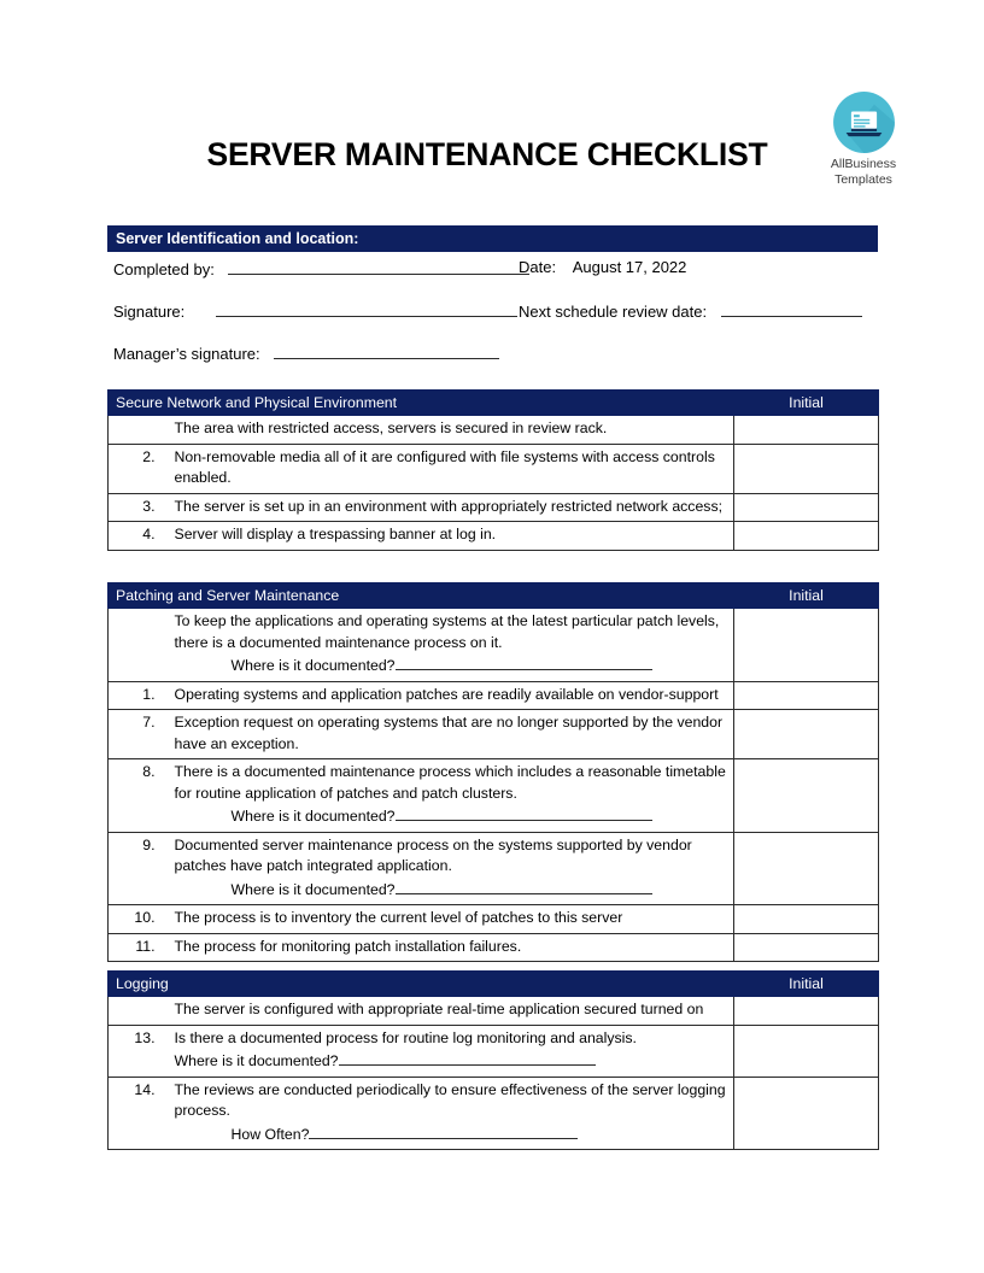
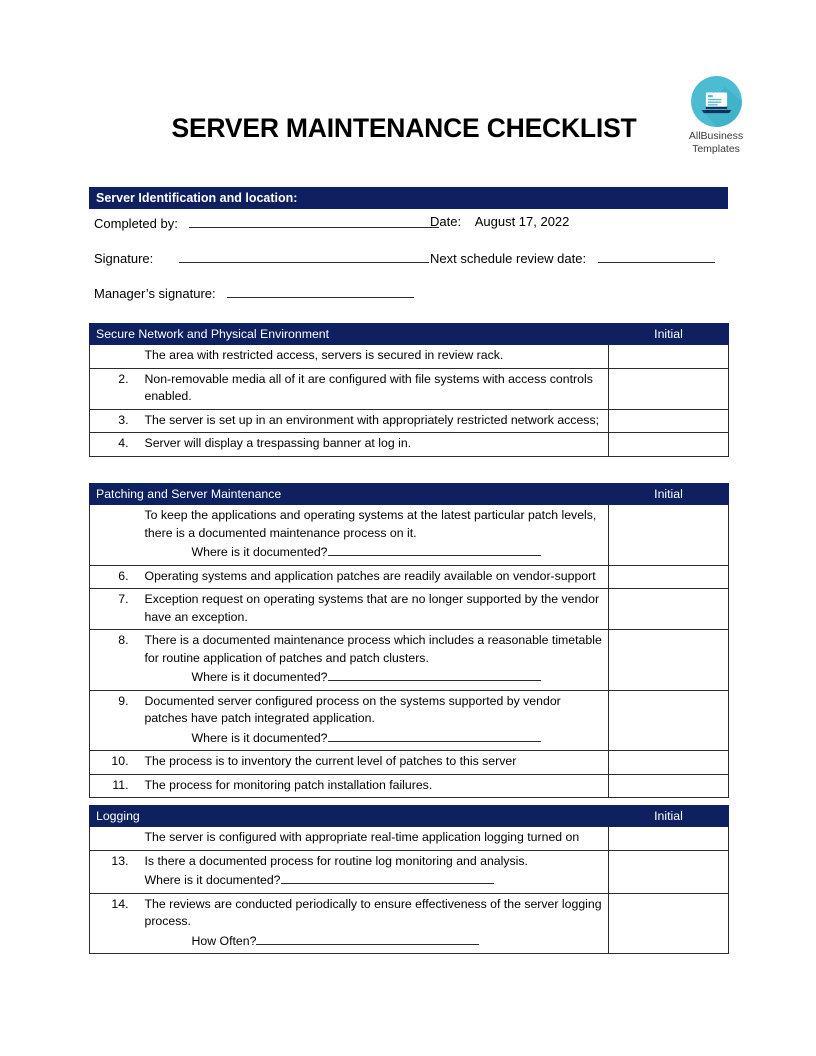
  SERVER MAINTENANCE CHECKLIST
  AllBusiness
  Templates
  Server Identification and location:
  Completed by:
  Date: August 17, 2022
  Signature:
  Next schedule review date:
  Manager’s signature:
  Secure Network and Physical Environment	Initial
  	The area with restricted access, servers is secured in review rack.
  2.	Non-removable media all of it are configured with file systems with access controls enabled.
  3.	The server is set up in an environment with appropriately restricted network access;
  4.	Server will display a trespassing banner at log in.
  Patching and Server Maintenance	Initial
  	To keep the applications and operating systems at the latest particular patch levels, there is a documented maintenance process on it. Where is it documented?
- 1.	Operating systems and application patches are readily available on vendor-support
+ 6.	Operating systems and application patches are readily available on vendor-support
  7.	Exception request on operating systems that are no longer supported by the vendor have an exception.
  8.	There is a documented maintenance process which includes a reasonable timetable for routine application of patches and patch clusters. Where is it documented?
- 9.	Documented server maintenance process on the systems supported by vendor patches have patch integrated application. Where is it documented?
+ 9.	Documented server configured process on the systems supported by vendor patches have patch integrated application. Where is it documented?
  10.	The process is to inventory the current level of patches to this server
  11.	The process for monitoring patch installation failures.
  Logging	Initial
- 	The server is configured with appropriate real-time application secured turned on
+ 	The server is configured with appropriate real-time application logging turned on
  13.	Is there a documented process for routine log monitoring and analysis. Where is it documented?
  14.	The reviews are conducted periodically to ensure effectiveness of the server logging process. How Often?
